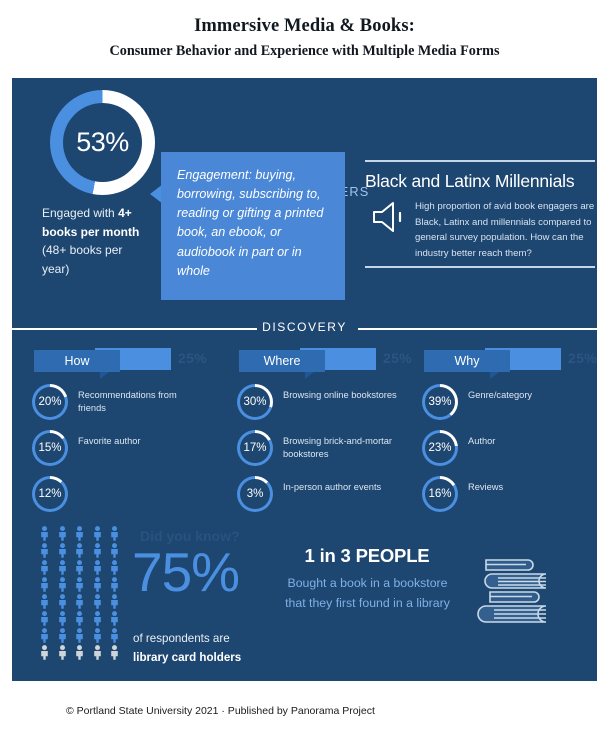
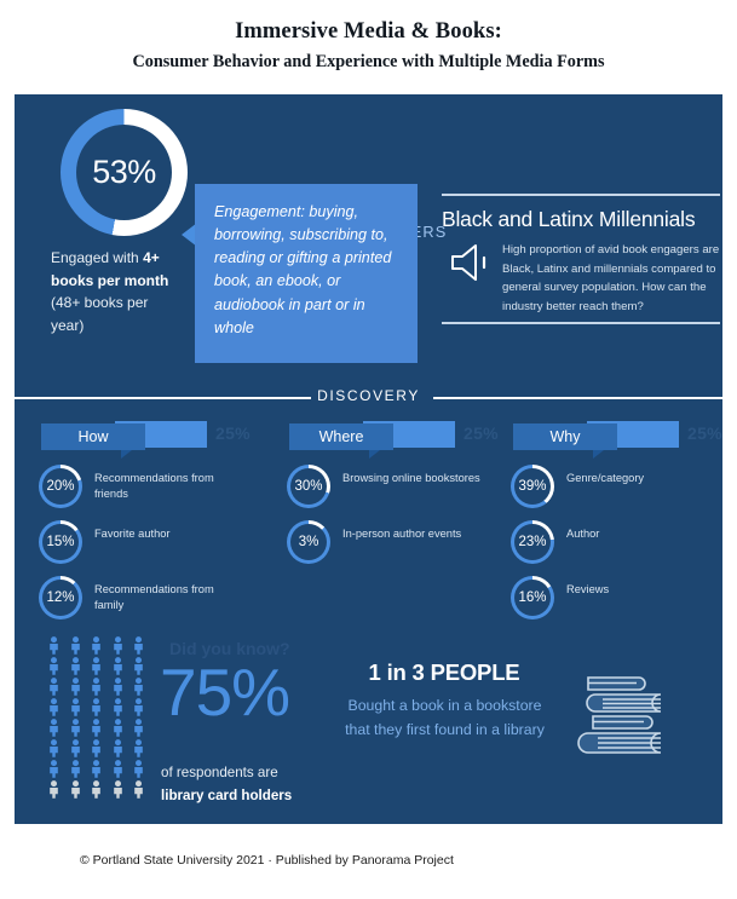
  Immersive Media & Books:
  Consumer Behavior and Experience with Multiple Media Forms
  53%
  Engaged with 4+
  books per month
  (48+ books per
  year)
  Engagement: buying, borrowing, subscribing to, reading or gifting a printed book, an ebook, or audiobook in part or in whole
  Black and Latinx Millennials
  High proportion of avid book engagers are Black, Latinx and millennials compared to general survey population. How can the industry better reach them?
  DISCOVERY
  How
  20%
  Recommendations from friends
  15%
  Favorite author
  12%
+ Recommendations from family
  Where
  30%
  Browsing online bookstores
- 17%
- Browsing brick-and-mortar bookstores
  3%
  In-person author events
  Why
  39%
  Genre/category
  23%
  Author
  16%
  Reviews
  75%
  of respondents are
  library card holders
  1 in 3 PEOPLE
  Bought a book in a bookstore that they first found in a library
  © Portland State University 2021 · Published by Panorama Project
